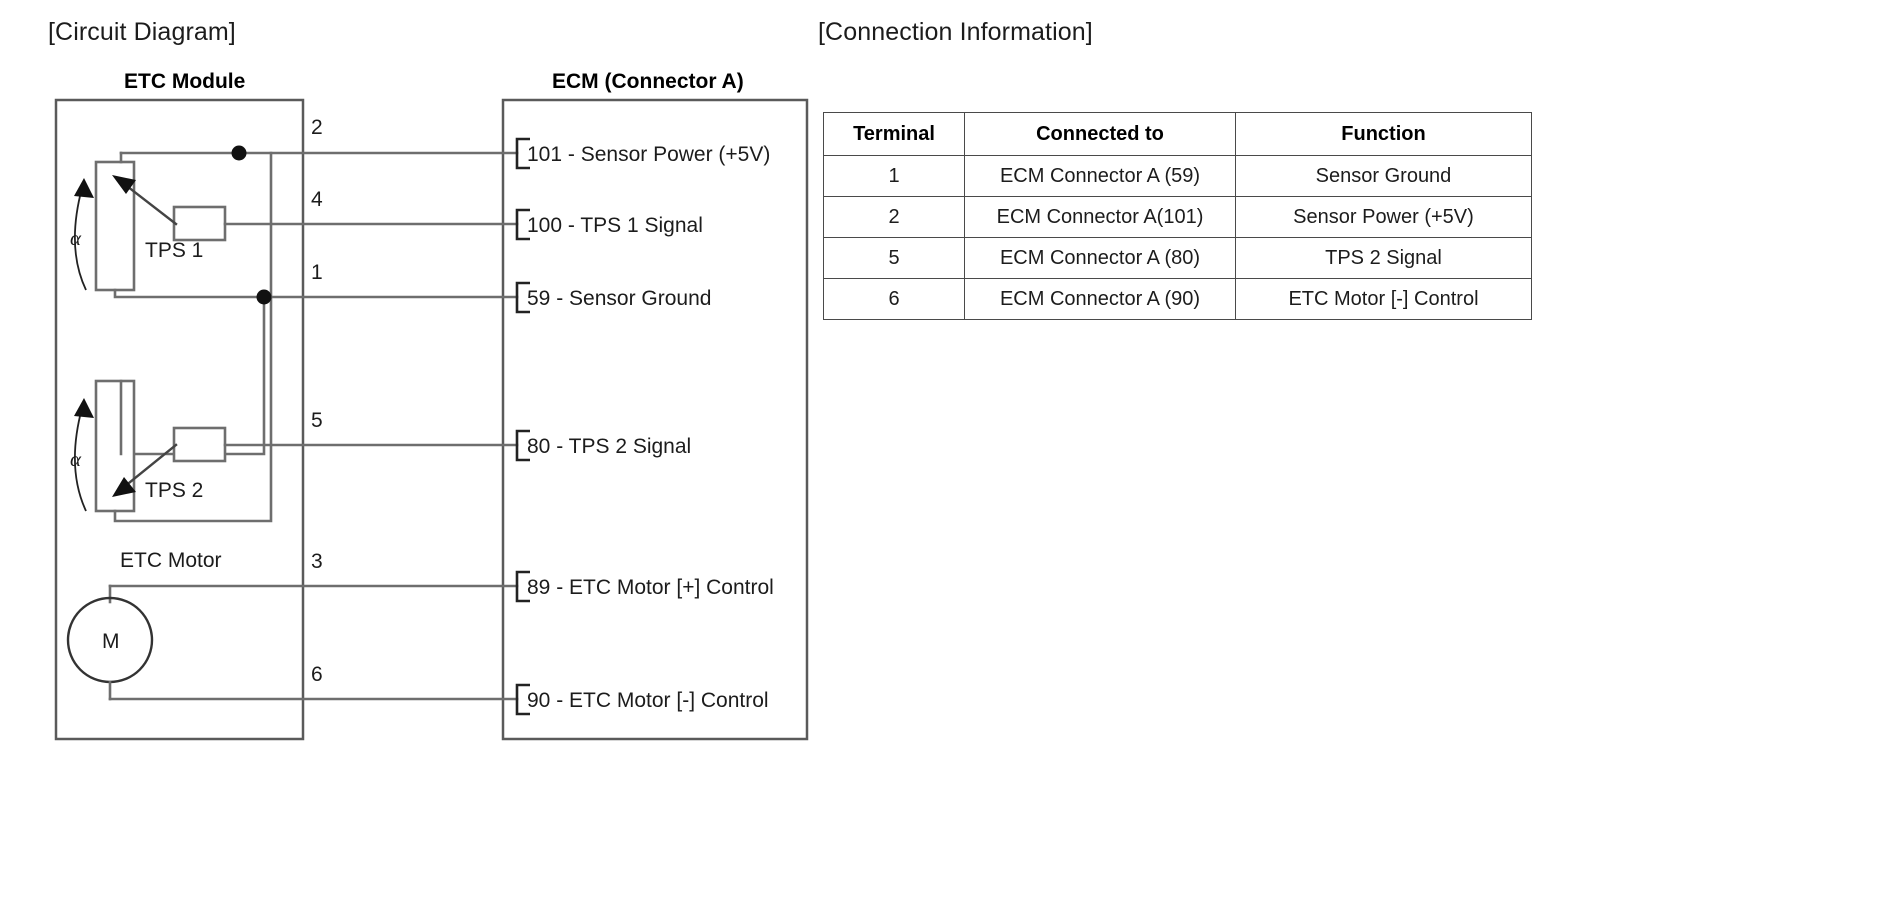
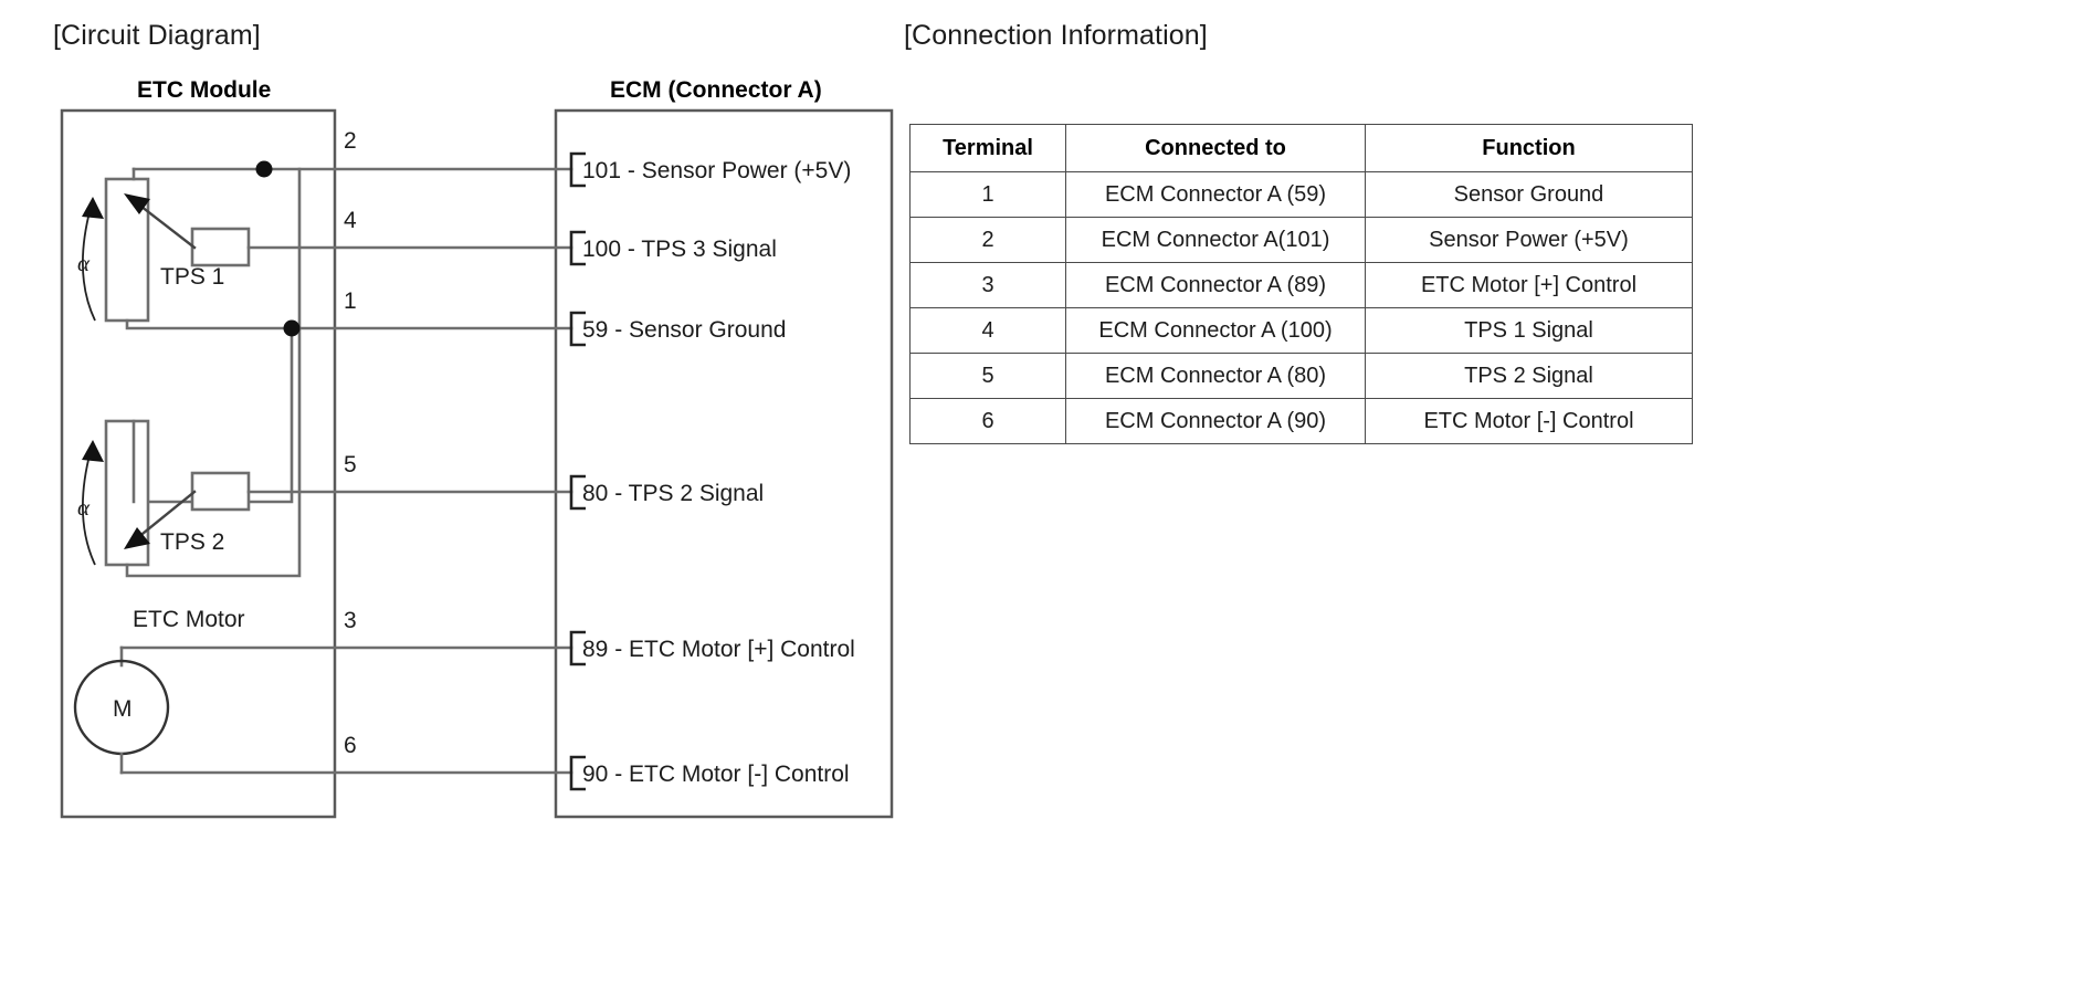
  [Circuit Diagram]
  [Connection Information]
  ETC Module
  ECM (Connector A)
  α
  TPS 1
  α
  TPS 2
  ETC Motor
  M
  2
  4
  1
  5
  3
  6
  101 - Sensor Power (+5V)
- 100 - TPS 1 Signal
+ 100 - TPS 3 Signal
  59 - Sensor Ground
  80 - TPS 2 Signal
  89 - ETC Motor [+] Control
  90 - ETC Motor [-] Control
  Terminal	Connected to	Function
  1	ECM Connector A (59)	Sensor Ground
  2	ECM Connector A(101)	Sensor Power (+5V)
+ 3	ECM Connector A (89)	ETC Motor [+] Control
+ 4	ECM Connector A (100)	TPS 1 Signal
  5	ECM Connector A (80)	TPS 2 Signal
  6	ECM Connector A (90)	ETC Motor [-] Control
